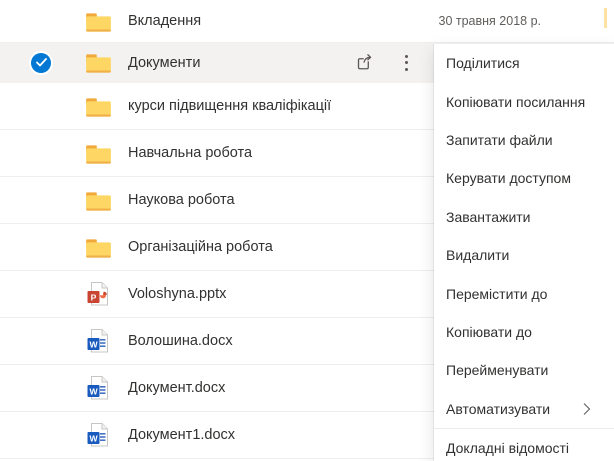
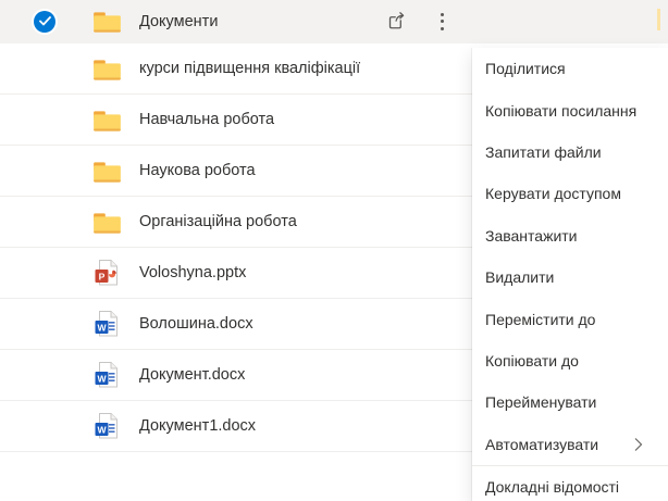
- Вкладення
- 30 травня 2018 р.
  Документи
  курси підвищення кваліфікації
  Навчальна робота
  Наукова робота
  Організаційна робота
  P
  Voloshyna.pptx
  W
  Волошина.docx
  W
  Документ.docx
  W
  Документ1.docx
  Поділитися
  Копіювати посилання
  Запитати файли
  Керувати доступом
  Завантажити
  Видалити
  Перемістити до
  Копіювати до
  Перейменувати
  Автоматизувати
  Докладні відомості
